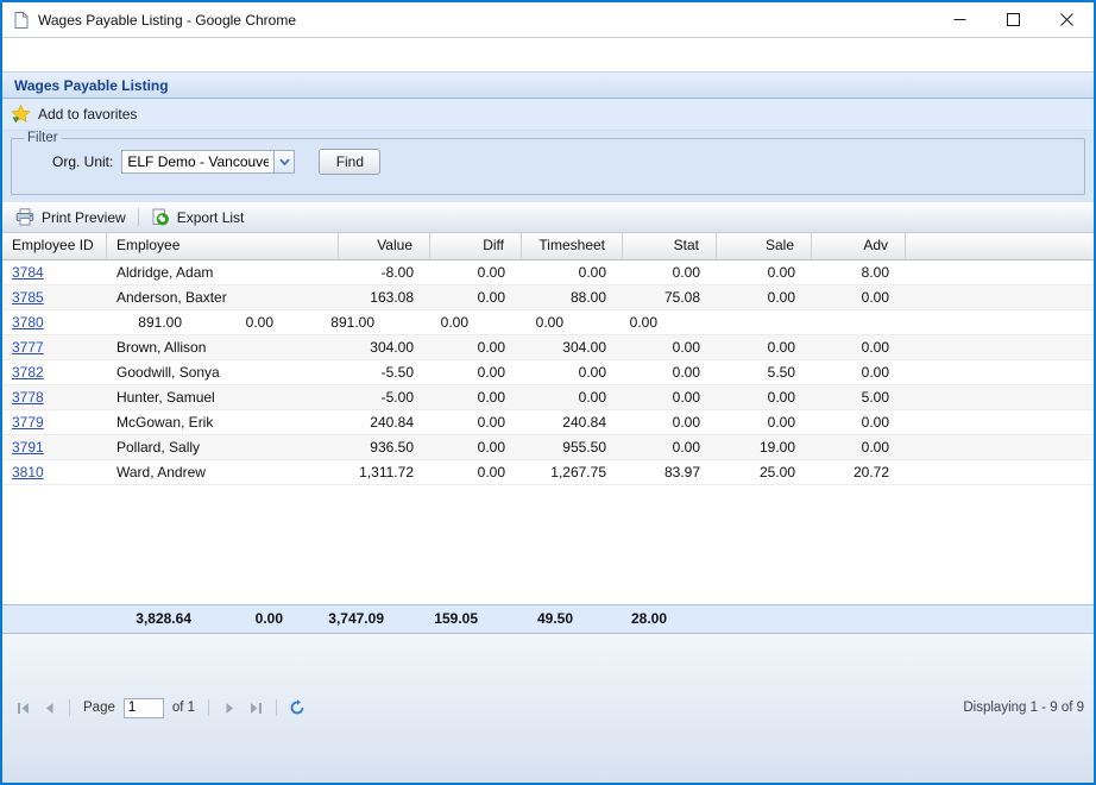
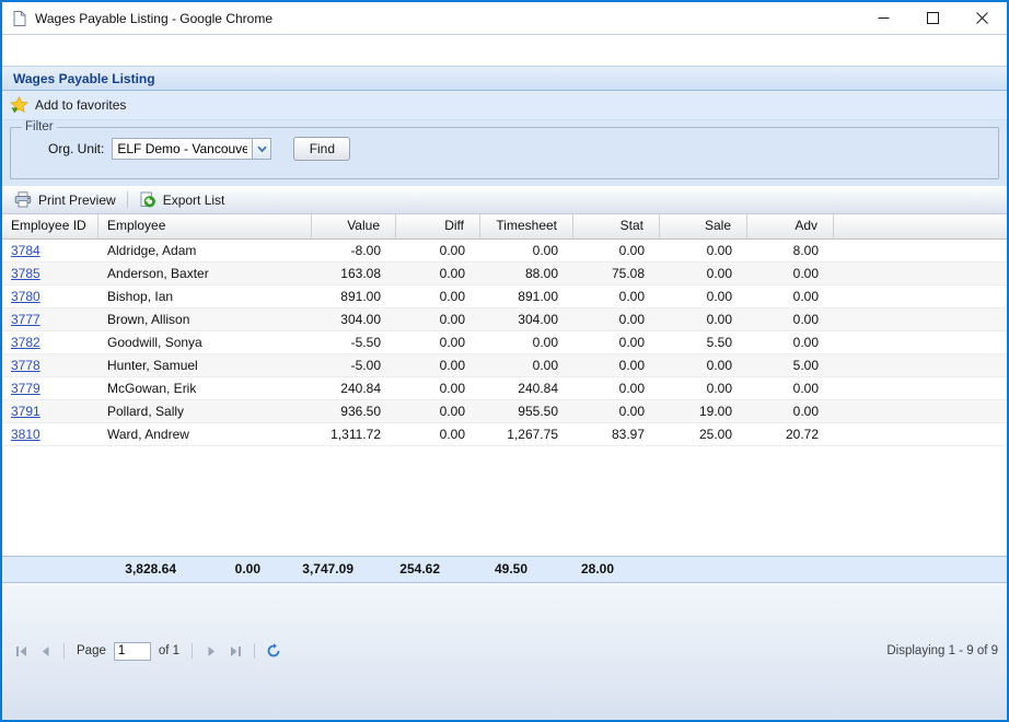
  Wages Payable Listing - Google Chrome
  Wages Payable Listing
  Add to favorites
  Filter
  Org. Unit:
  ELF Demo - Vancouve
  Find
  Print Preview
  Export List
  Employee ID
  Employee
  Value
  Diff
  Timesheet
  Stat
  Sale
  Adv
  3784
  Aldridge, Adam
  -8.00
  0.00
  0.00
  0.00
  0.00
  8.00
  3785
  Anderson, Baxter
  163.08
  0.00
  88.00
  75.08
  0.00
  0.00
  3780
+ Bishop, Ian
  891.00
  0.00
  891.00
  0.00
  0.00
  0.00
  3777
  Brown, Allison
  304.00
  0.00
  304.00
  0.00
  0.00
  0.00
  3782
  Goodwill, Sonya
  -5.50
  0.00
  0.00
  0.00
  5.50
  0.00
  3778
  Hunter, Samuel
  -5.00
  0.00
  0.00
  0.00
  0.00
  5.00
  3779
  McGowan, Erik
  240.84
  0.00
  240.84
  0.00
  0.00
  0.00
  3791
  Pollard, Sally
  936.50
  0.00
  955.50
  0.00
  19.00
  0.00
  3810
  Ward, Andrew
  1,311.72
  0.00
  1,267.75
  83.97
  25.00
  20.72
  3,828.64
  0.00
  3,747.09
- 159.05
+ 254.62
  49.50
  28.00
  Page
  1
  of 1
  Displaying 1 - 9 of 9
